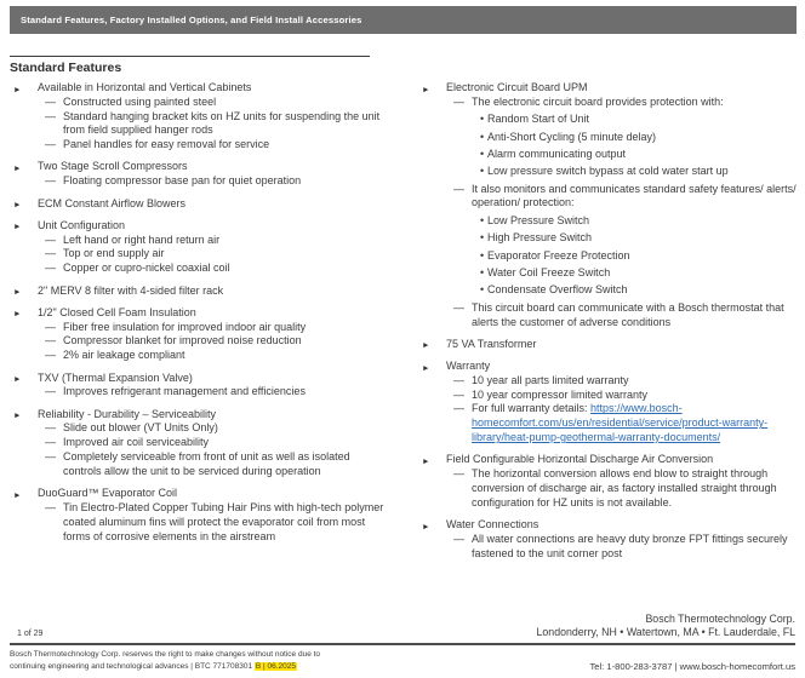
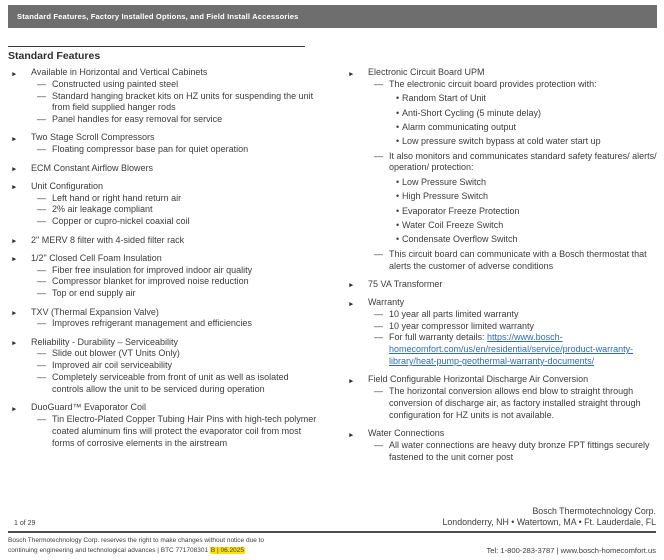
  Standard Features, Factory Installed Options, and Field Install Accessories
  Standard Features
  Available in Horizontal and Vertical Cabinets
  —
  Constructed using painted steel
  —
  Standard hanging bracket kits on HZ units for suspending the unit from field supplied hanger rods
  —
  Panel handles for easy removal for service
  Two Stage Scroll Compressors
  —
  Floating compressor base pan for quiet operation
  ECM Constant Airflow Blowers
  Unit Configuration
  —
  Left hand or right hand return air
  —
- Top or end supply air
+ 2% air leakage compliant
  —
  Copper or cupro-nickel coaxial coil
  2" MERV 8 filter with 4-sided filter rack
  1/2" Closed Cell Foam Insulation
  —
  Fiber free insulation for improved indoor air quality
  —
  Compressor blanket for improved noise reduction
  —
- 2% air leakage compliant
+ Top or end supply air
  TXV (Thermal Expansion Valve)
  —
  Improves refrigerant management and efficiencies
  Reliability - Durability – Serviceability
  —
  Slide out blower (VT Units Only)
  —
  Improved air coil serviceability
  —
  Completely serviceable from front of unit as well as isolated controls allow the unit to be serviced during operation
  DuoGuard™ Evaporator Coil
  —
  Tin Electro-Plated Copper Tubing Hair Pins with high-tech polymer coated aluminum fins will protect the evaporator coil from most forms of corrosive elements in the airstream
  Electronic Circuit Board UPM
  —
  The electronic circuit board provides protection with:
  •
  Random Start of Unit
  •
  Anti-Short Cycling (5 minute delay)
  •
  Alarm communicating output
  •
  Low pressure switch bypass at cold water start up
  —
  It also monitors and communicates standard safety features/ alerts/ operation/ protection:
  •
  Low Pressure Switch
  •
  High Pressure Switch
  •
  Evaporator Freeze Protection
  •
  Water Coil Freeze Switch
  •
  Condensate Overflow Switch
  —
  This circuit board can communicate with a Bosch thermostat that alerts the customer of adverse conditions
  75 VA Transformer
  Warranty
  —
  10 year all parts limited warranty
  —
  10 year compressor limited warranty
  —
  For full warranty details: https://www.bosch-homecomfort.com/us/en/residential/service/product-warranty-library/heat-pump-geothermal-warranty-documents/
  Field Configurable Horizontal Discharge Air Conversion
  —
  The horizontal conversion allows end blow to straight through conversion of discharge air, as factory installed straight through configuration for HZ units is not available.
  Water Connections
  —
  All water connections are heavy duty bronze FPT fittings securely fastened to the unit corner post
  Bosch Thermotechnology Corp.
  Londonderry, NH • Watertown, MA • Ft. Lauderdale, FL
  Tel: 1-800-283-3787 | www.bosch-homecomfort.us
